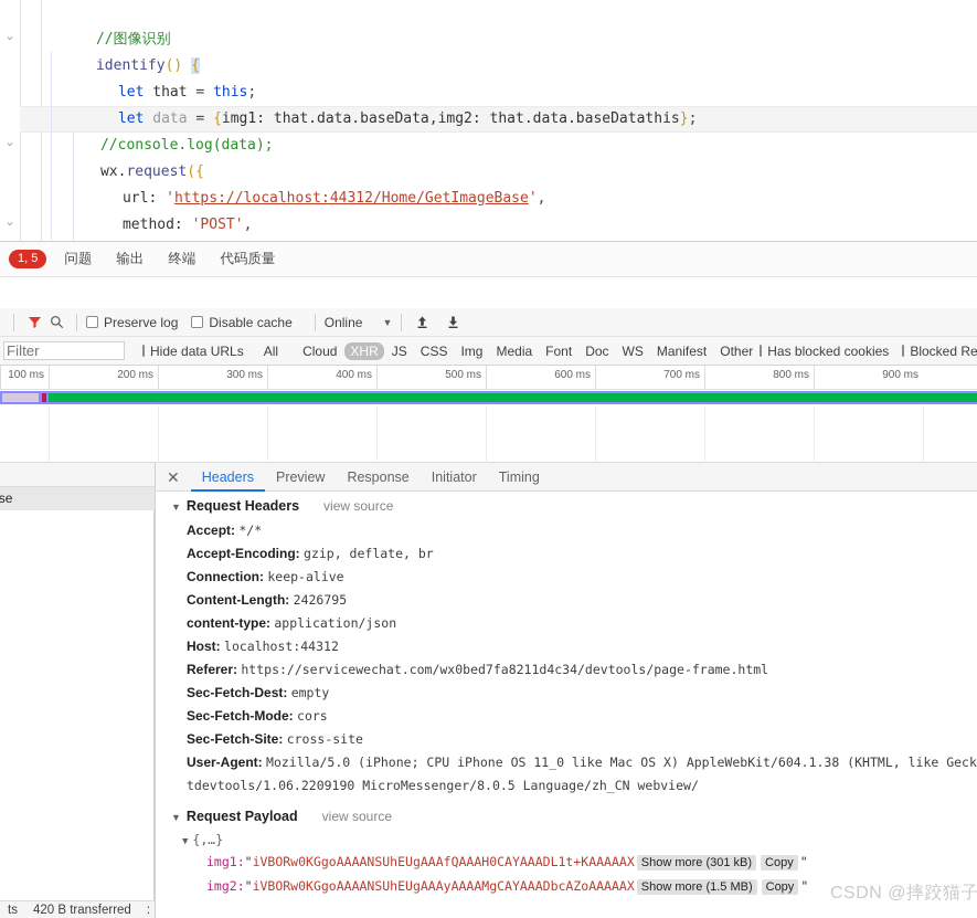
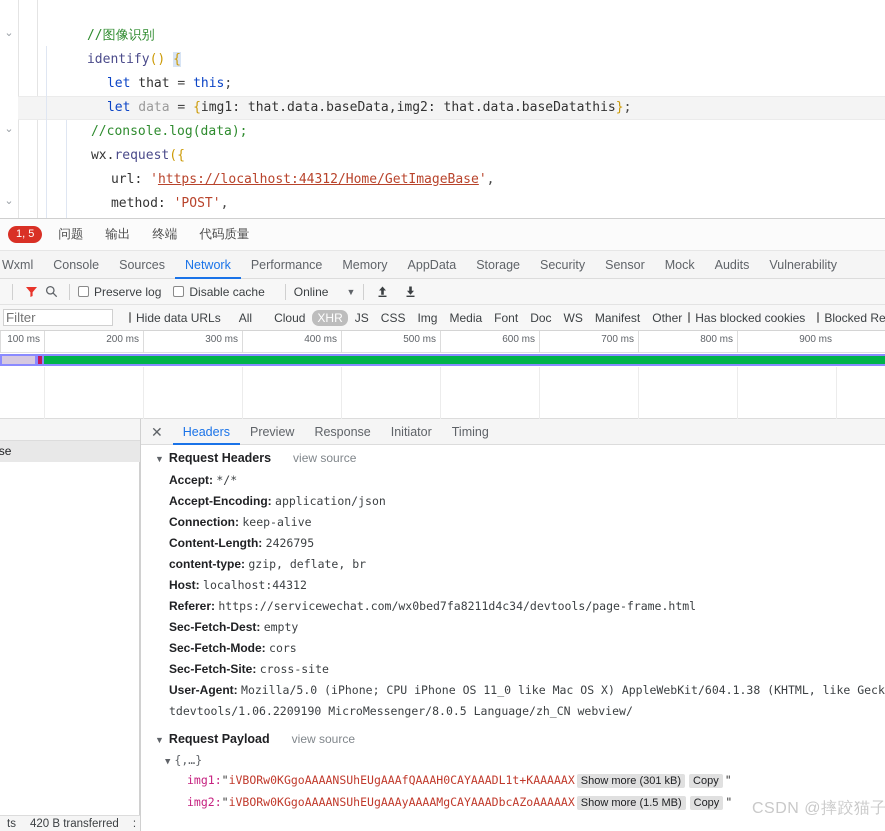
  ⌄
  ⌄
  ⌄
  //图像识别
  identify() {
  let that = this;
  let data = {img1: that.data.baseData,img2: that.data.baseDatathis};
  //console.log(data);
  wx.request({
  url: 'https://localhost:44312/Home/GetImageBase',
  method: 'POST',
  1, 5
  问题
  输出
  终端
  代码质量
+ Wxml
+ Console
+ Sources
+ Network
+ Performance
+ Memory
+ AppData
+ Storage
+ Security
+ Sensor
+ Mock
+ Audits
+ Vulnerability
  Preserve log
  Disable cache
  Online
  ▼
  Filter
  Hide data URLs
  All
  Cloud
  XHR
  JS
  CSS
  Img
  Media
  Font
  Doc
  WS
  Manifest
  Other
  Has blocked cookies
  Blocked Re
  100 ms
  200 ms
  300 ms
  400 ms
  500 ms
  600 ms
  700 ms
  800 ms
  900 ms
  ts
  420 B transferred
  :
  ✕
  Headers
  Preview
  Response
  Initiator
  Timing
  ▼ Request Headers view source
  Accept: */*
- Accept-Encoding: gzip, deflate, br
+ Accept-Encoding: application/json
  Connection: keep-alive
  Content-Length: 2426795
- content-type: application/json
+ content-type: gzip, deflate, br
  Host: localhost:44312
  Referer: https://servicewechat.com/wx0bed7fa8211d4c34/devtools/page-frame.html
  Sec-Fetch-Dest: empty
  Sec-Fetch-Mode: cors
  Sec-Fetch-Site: cross-site
  User-Agent: Mozilla/5.0 (iPhone; CPU iPhone OS 11_0 like Mac OS X) AppleWebKit/604.1.38 (KHTML, like Geck
  tdevtools/1.06.2209190 MicroMessenger/8.0.5 Language/zh_CN webview/
  ▼ Request Payload view source
  ▼ {,…}
  img1:"iVBORw0KGgoAAAANSUhEUgAAAfQAAAH0CAYAAADL1t+KAAAAAX Show more (301 kB) Copy "
  img2:"iVBORw0KGgoAAAANSUhEUgAAAyAAAAMgCAYAAADbcAZoAAAAAX Show more (1.5 MB) Copy "
  CSDN @摔跤猫子
